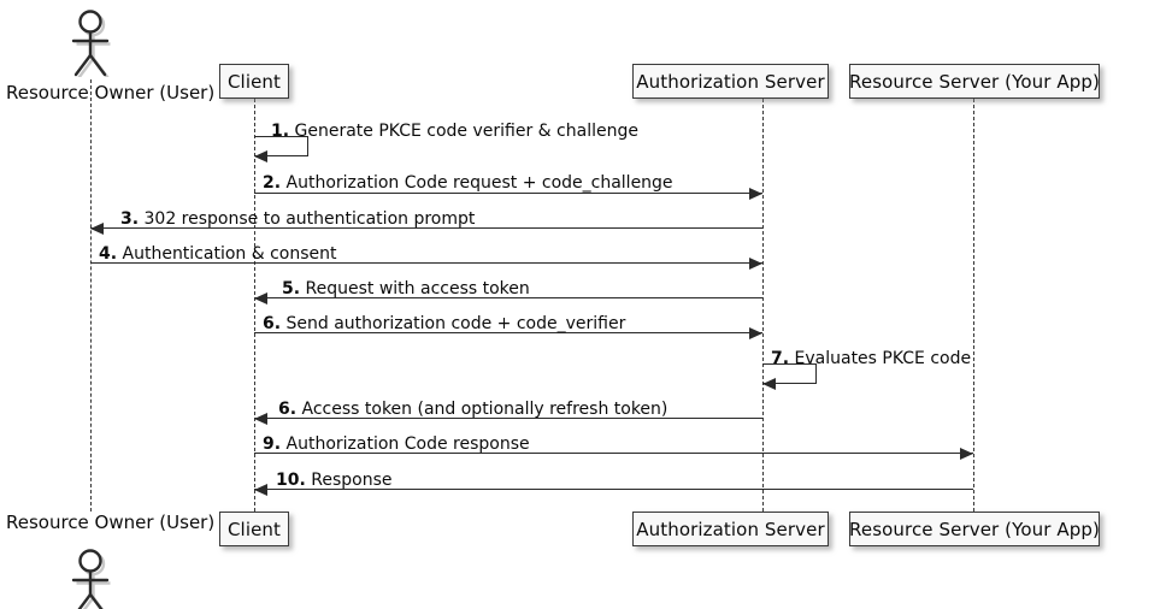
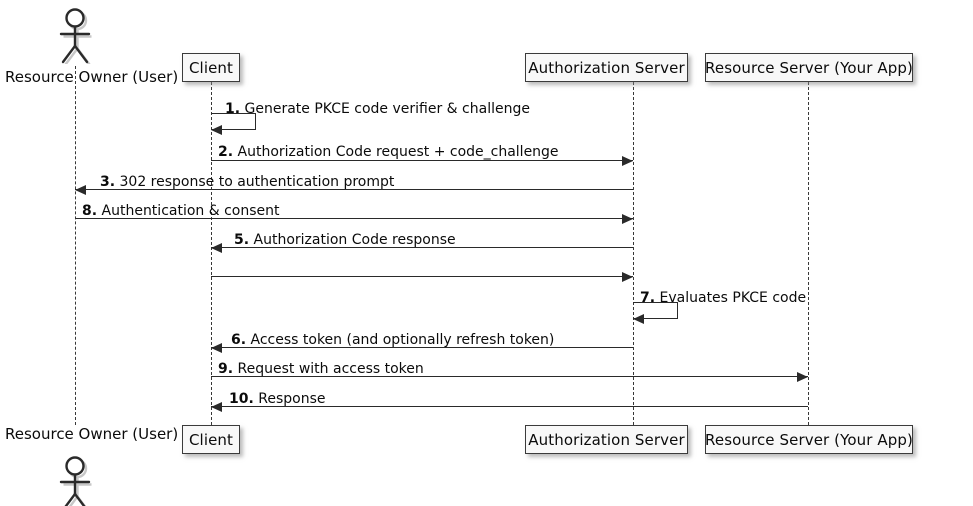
  Resource Owner (User)
  Resource Owner (User)
  Client
  Client
  Authorization Server
  Authorization Server
  Resource Server (Your App)
  Resource Server (Your App)
  1. Generate PKCE code verifier & challenge
  2. Authorization Code request + code_challenge
  3. 302 response to authentication prompt
- 4. Authentication & consent
+ 8. Authentication & consent
- 5. Request with access token
+ 5. Authorization Code response
- 6. Send authorization code + code_verifier
  7. Evaluates PKCE code
  6. Access token (and optionally refresh token)
- 9. Authorization Code response
+ 9. Request with access token
  10. Response
